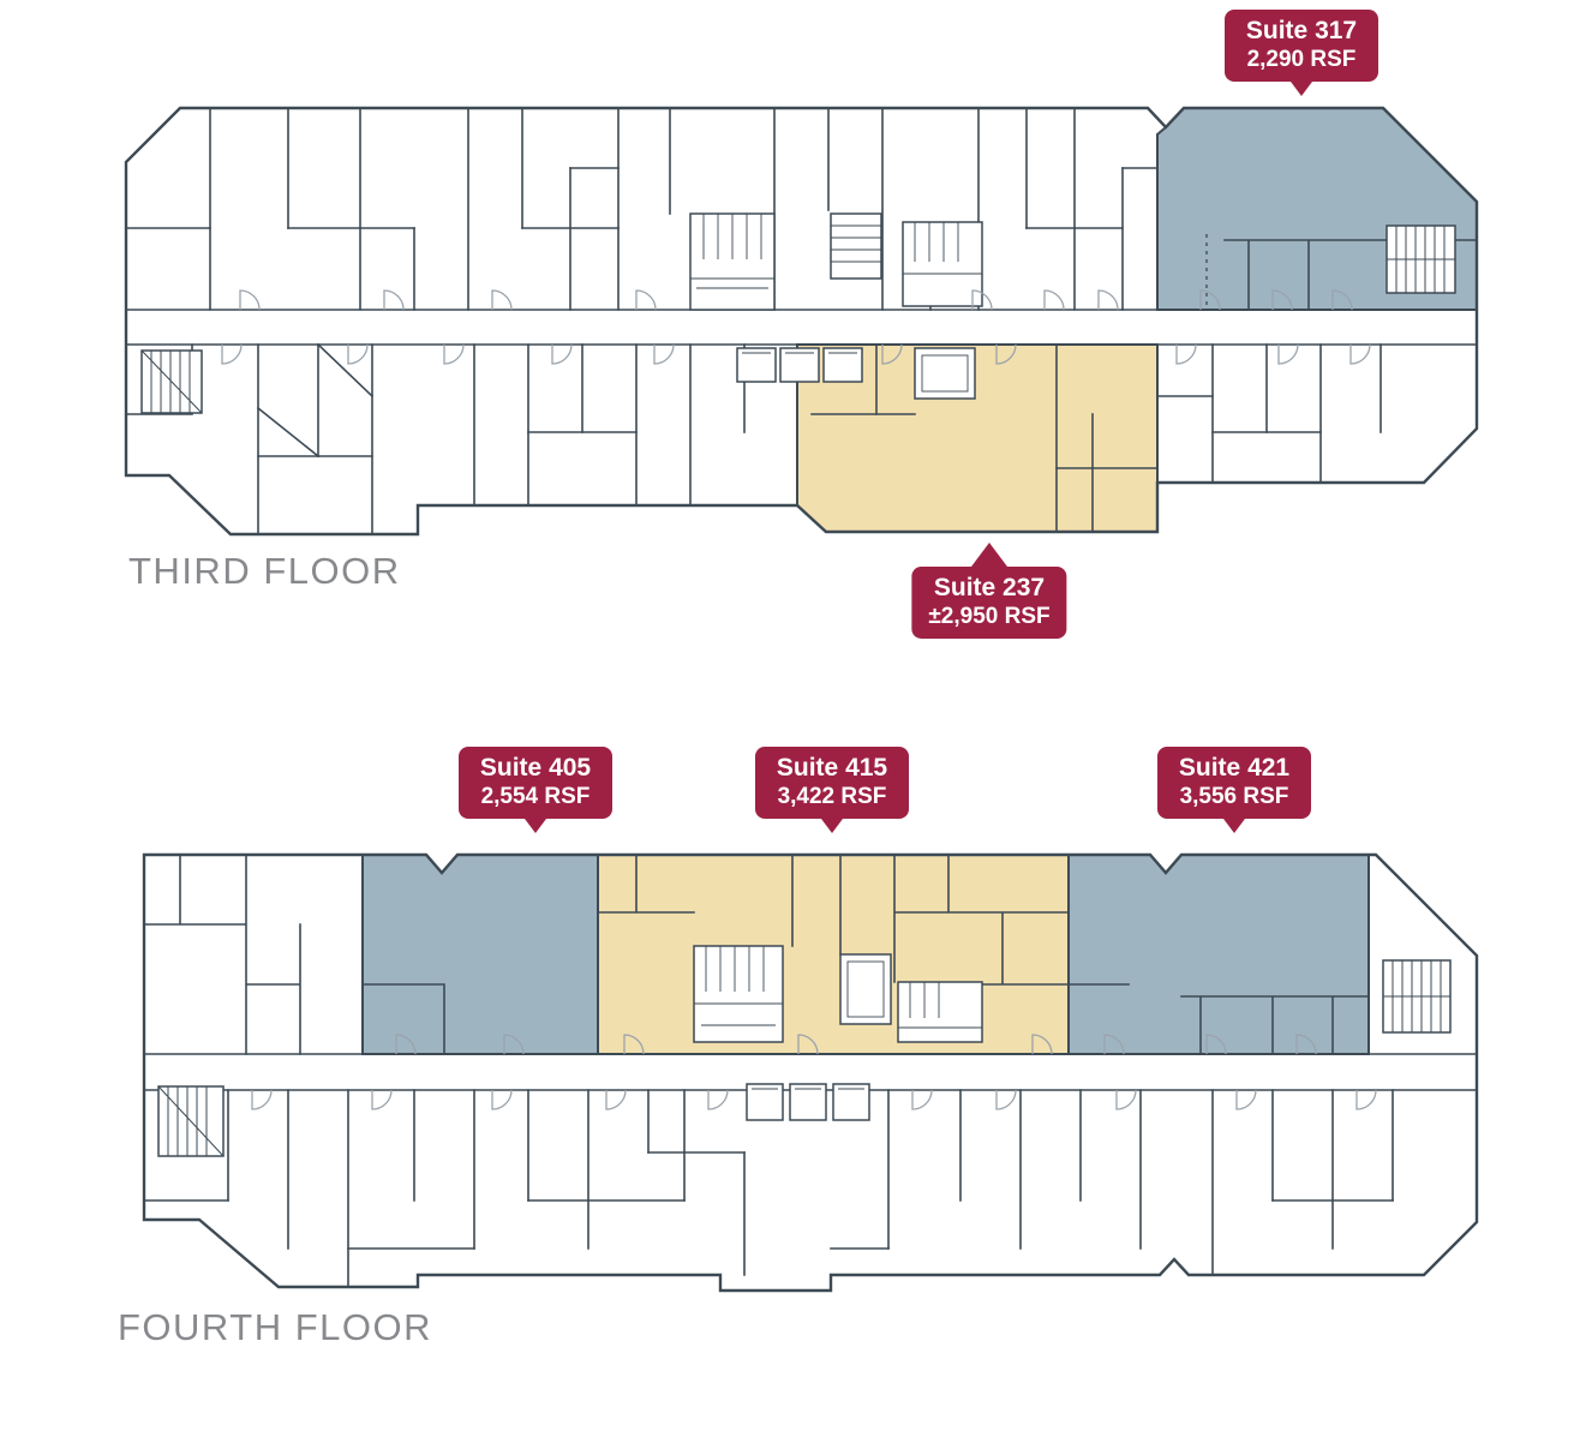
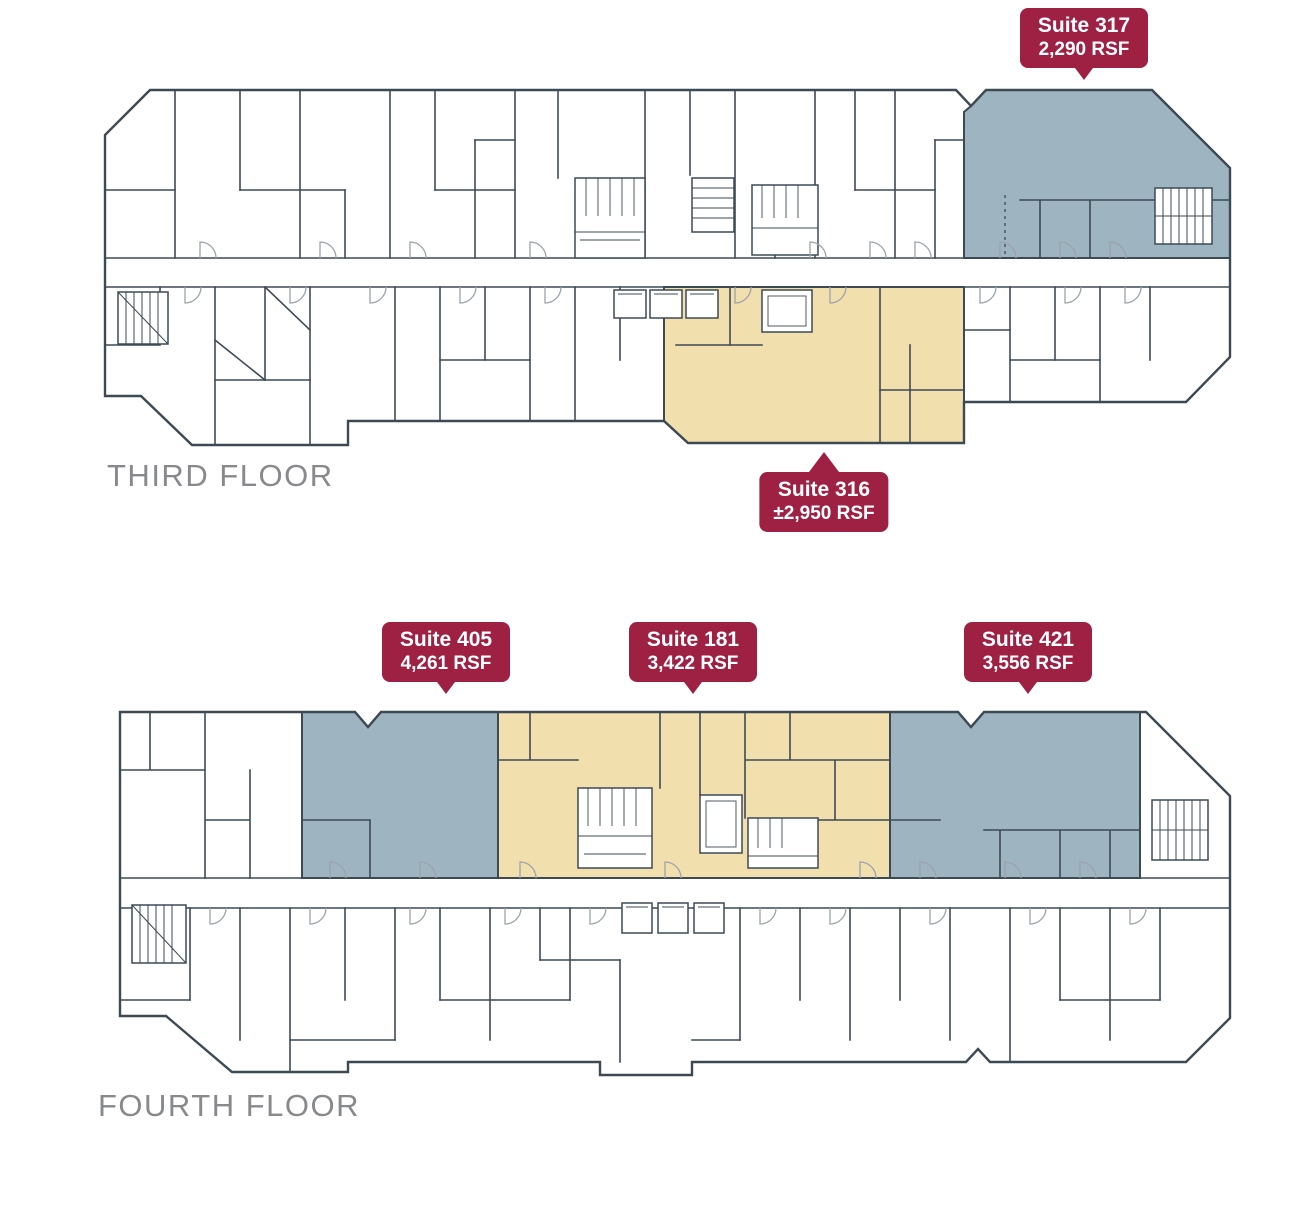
  Suite 317
  2,290 RSF
- Suite 237
+ Suite 316
  ±2,950 RSF
  Suite 405
- 2,554 RSF
+ 4,261 RSF
- Suite 415
+ Suite 181
  3,422 RSF
  Suite 421
  3,556 RSF
  THIRD FLOOR
  FOURTH FLOOR
